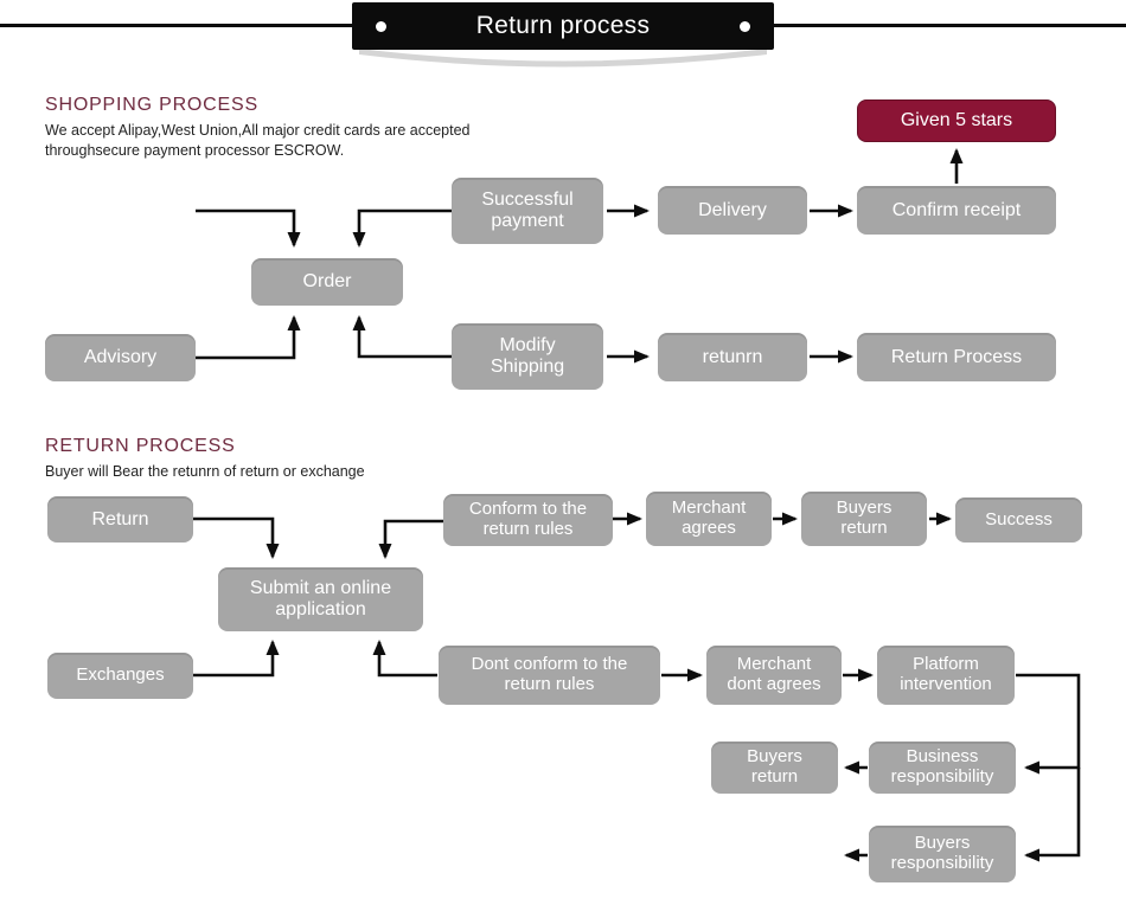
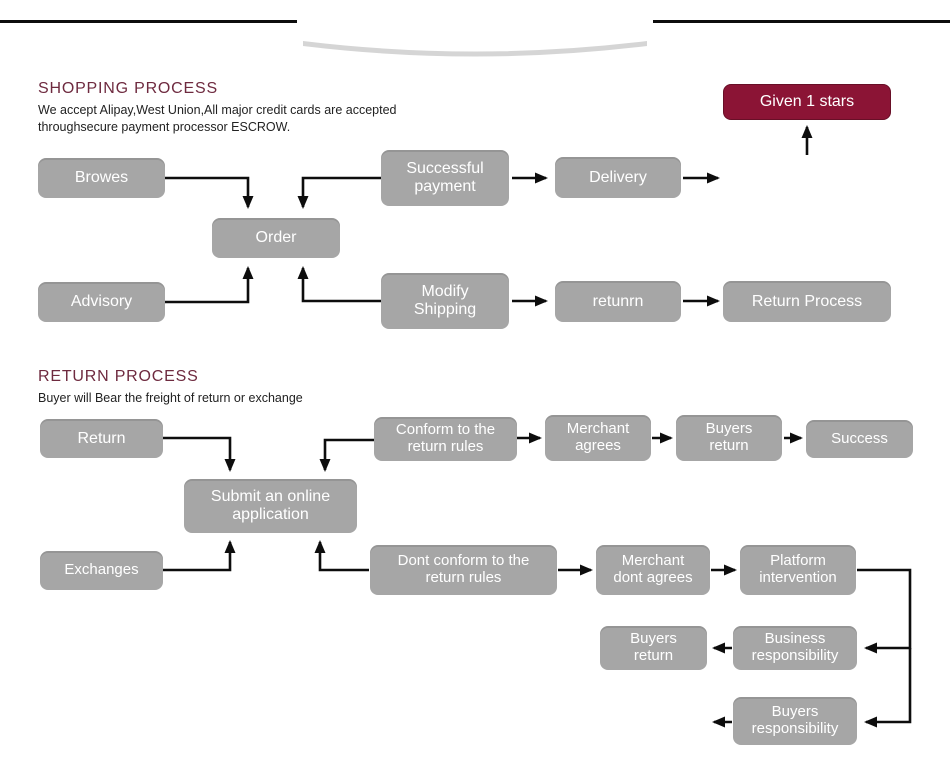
- Return process
  SHOPPING PROCESS
  We accept Alipay,West Union,All major credit cards are accepted
  throughsecure payment processor ESCROW.
+ Browes
  Order
  Successful
  payment
  Delivery
- Confirm receipt
- Given 5 stars
+ Given 1 stars
  Advisory
  Modify
  Shipping
  retunrn
  Return Process
  RETURN PROCESS
- Buyer will Bear the retunrn of return or exchange
+ Buyer will Bear the freight of return or exchange
  Return
  Conform to the
  return rules
  Merchant
  agrees
  Buyers
  return
  Success
  Submit an online
  application
  Exchanges
  Dont conform to the
  return rules
  Merchant
  dont agrees
  Platform
  intervention
  Buyers
  return
  Business
  responsibility
  Buyers
  responsibility
